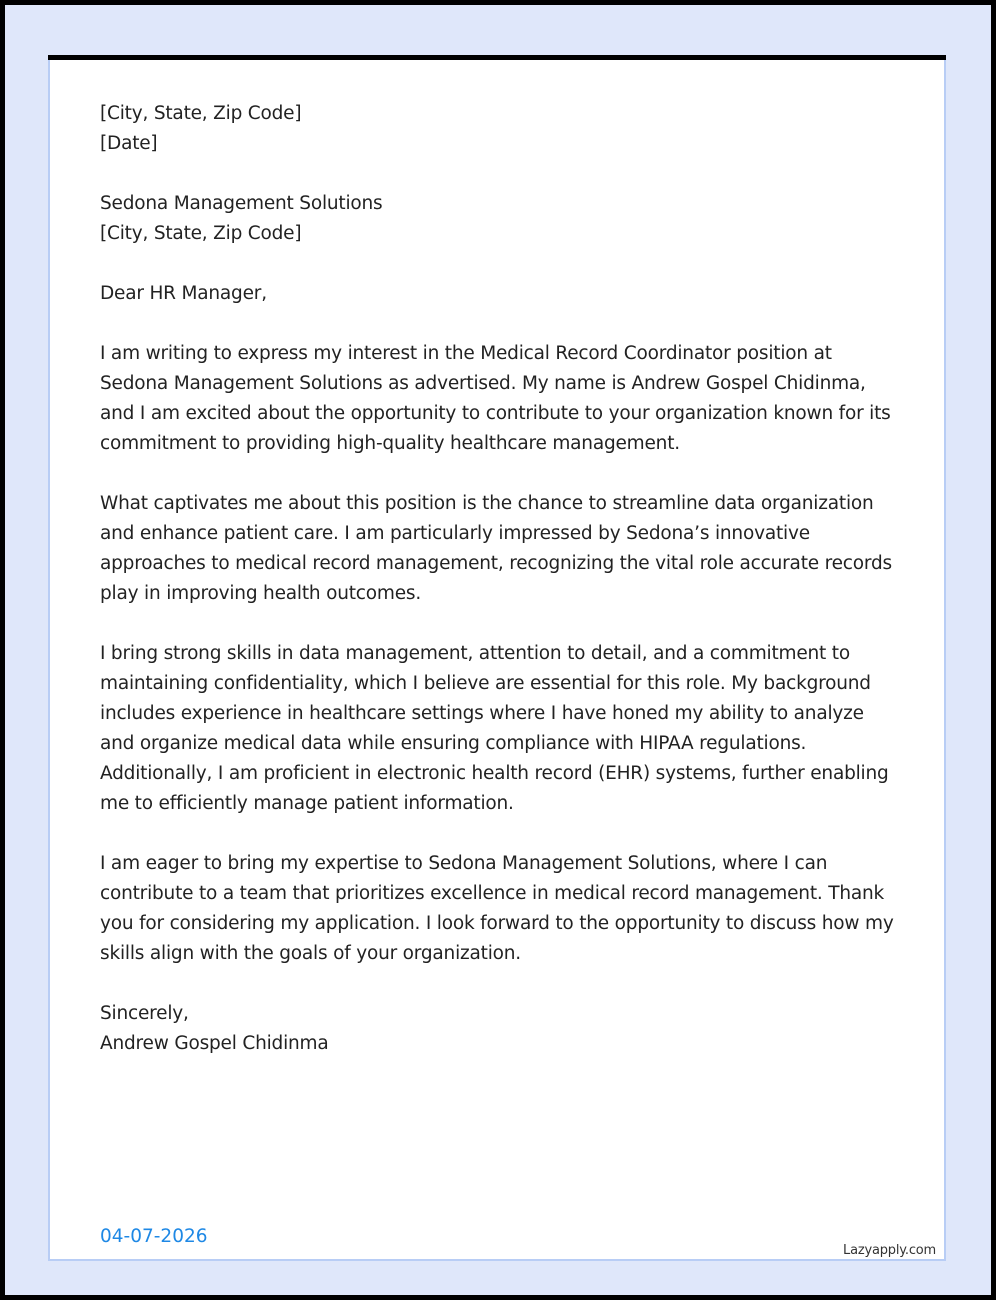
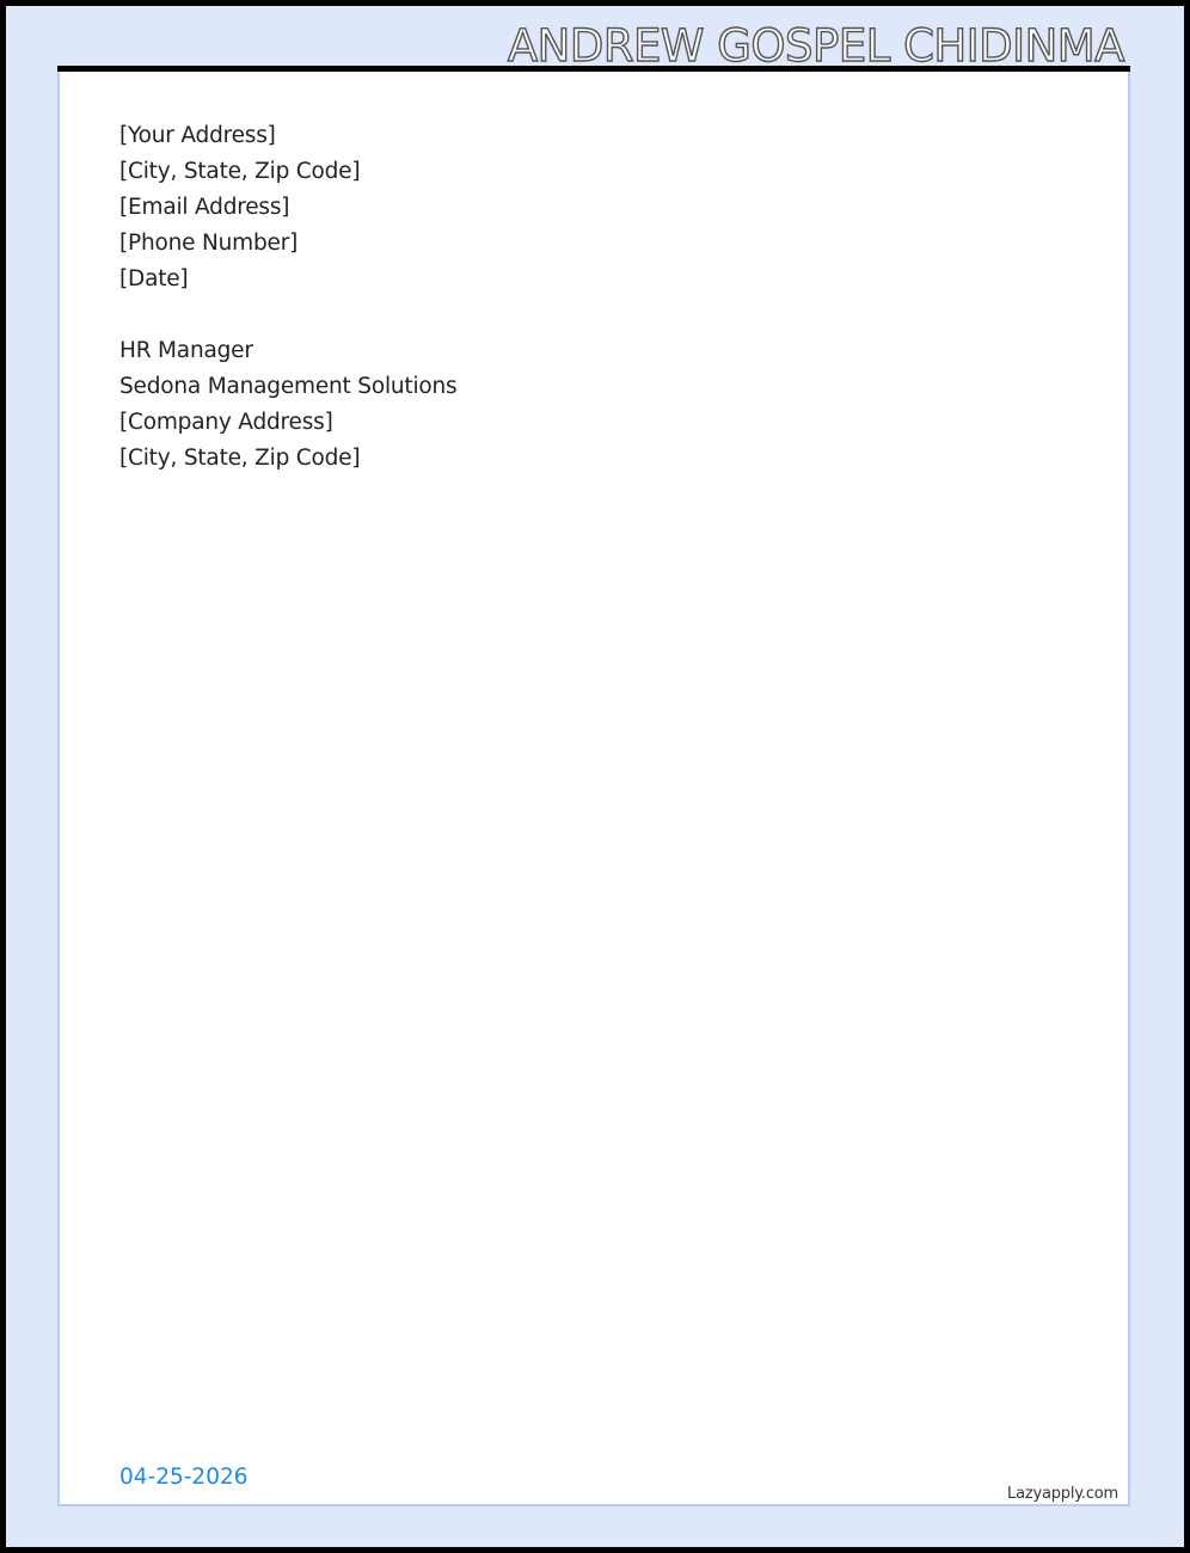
+ ANDREW GOSPEL CHIDINMA
+ [Your Address]
  [City, State, Zip Code]
+ [Email Address]
+ [Phone Number]
  [Date]
+ HR Manager
  Sedona Management Solutions
+ [Company Address]
  [City, State, Zip Code]
- Dear HR Manager,
- I am writing to express my interest in the Medical Record Coordinator position at Sedona Management Solutions as advertised. My name is Andrew Gospel Chidinma, and I am excited about the opportunity to contribute to your organization known for its commitment to providing high-quality healthcare management.
- What captivates me about this position is the chance to streamline data organization and enhance patient care. I am particularly impressed by Sedona’s innovative approaches to medical record management, recognizing the vital role accurate records play in improving health outcomes.
- I bring strong skills in data management, attention to detail, and a commitment to maintaining confidentiality, which I believe are essential for this role. My background includes experience in healthcare settings where I have honed my ability to analyze and organize medical data while ensuring compliance with HIPAA regulations. Additionally, I am proficient in electronic health record (EHR) systems, further enabling me to efficiently manage patient information.
- I am eager to bring my expertise to Sedona Management Solutions, where I can contribute to a team that prioritizes excellence in medical record management. Thank you for considering my application. I look forward to the opportunity to discuss how my skills align with the goals of your organization.
- Sincerely,
- Andrew Gospel Chidinma
- 04-07-2026
+ 04-25-2026
  Lazyapply.com
